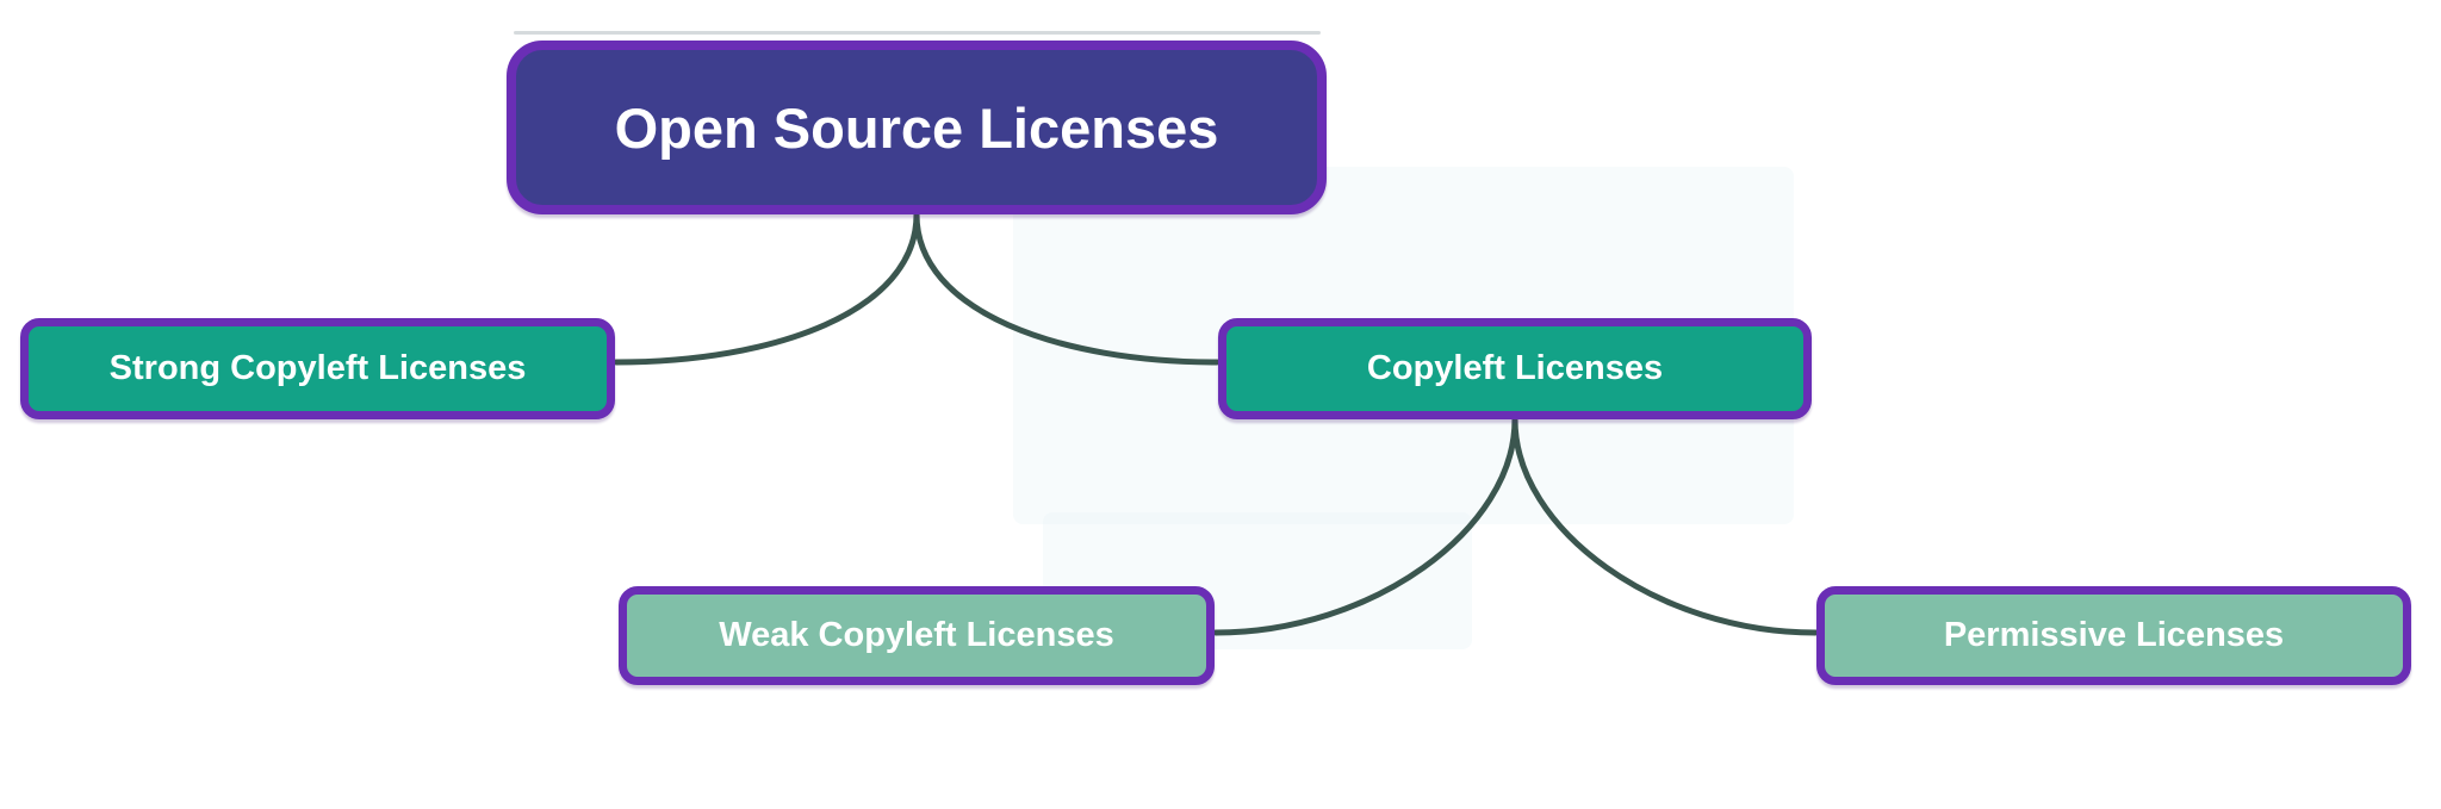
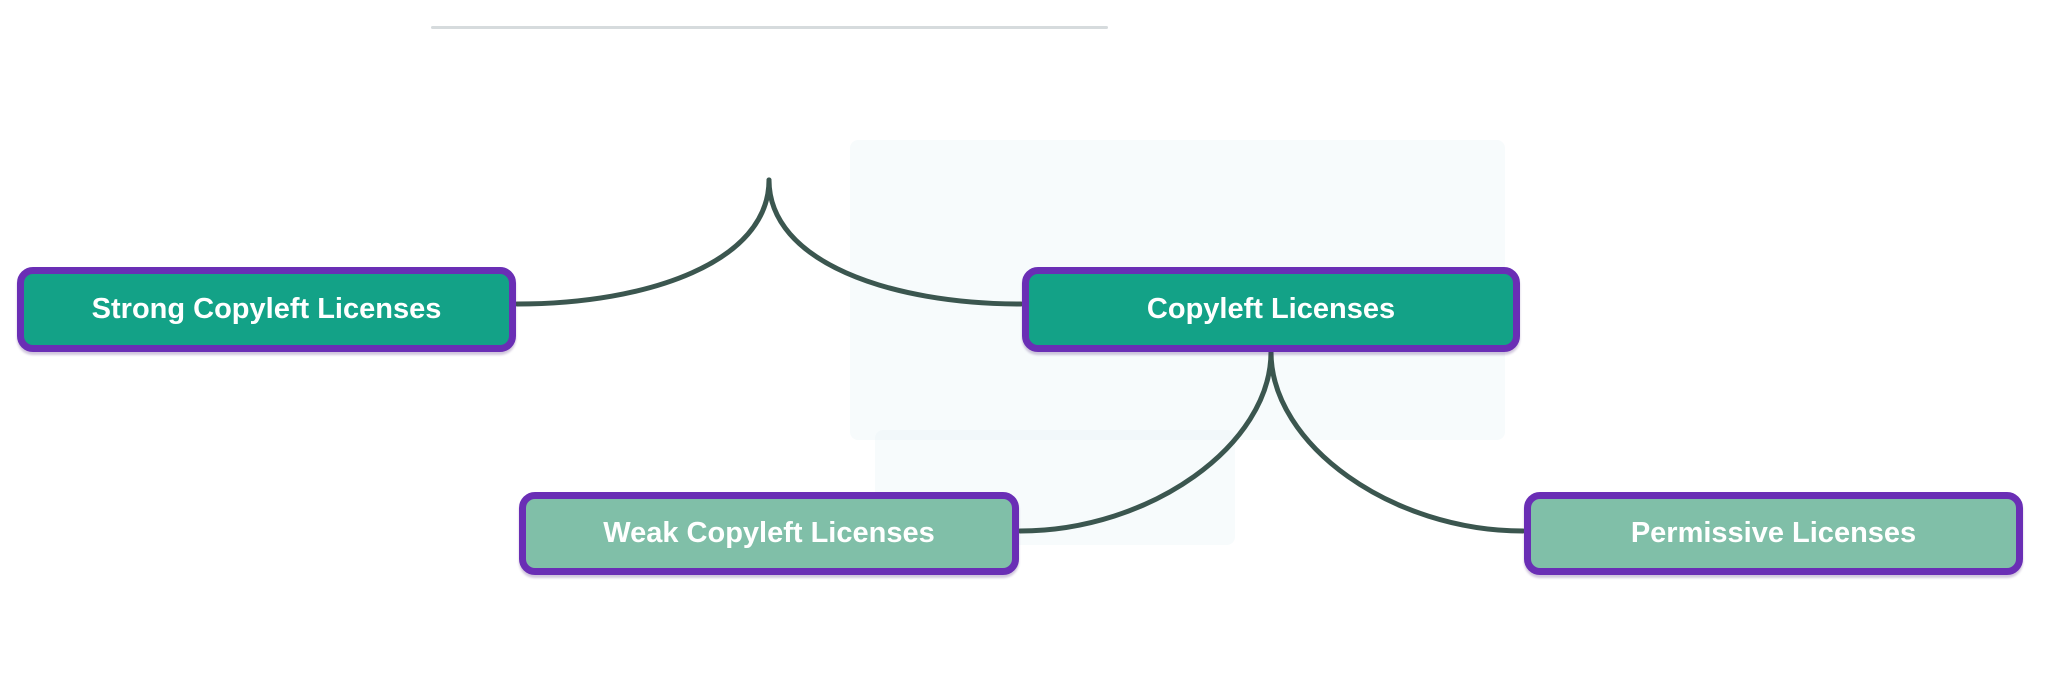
- Open Source Licenses
  Strong Copyleft Licenses
  Copyleft Licenses
  Weak Copyleft Licenses
  Permissive Licenses
